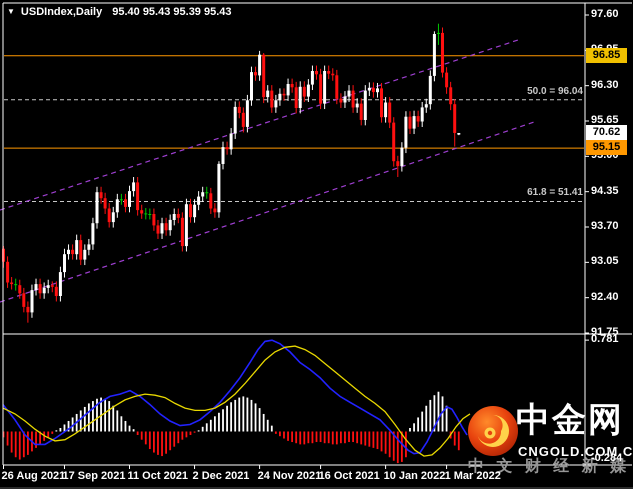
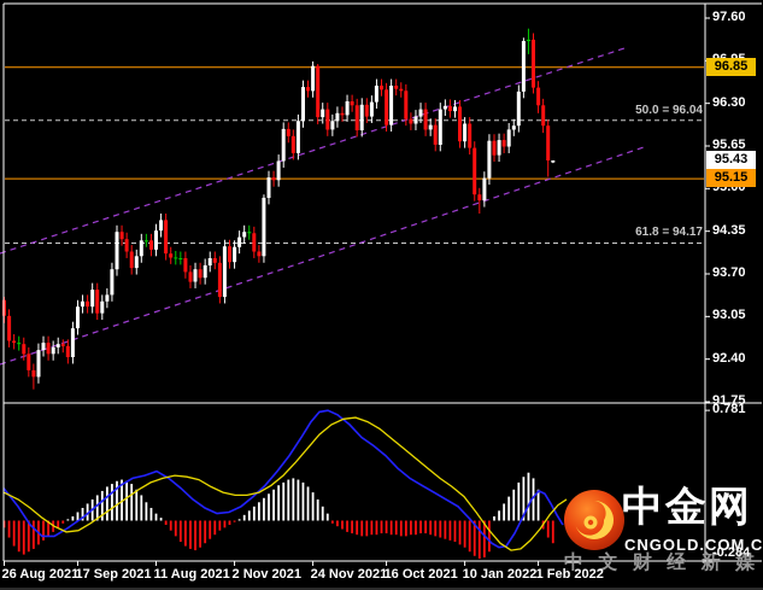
- ▼ USDIndex,Daily 95.40 95.43 95.39 95.43
  97.60
  96.30
  95.65
  95.00
  94.35
  93.70
  93.05
  92.40
  91.75
  96.85
- 70.62
+ 95.43
  95.15
  50.0 = 96.04
- 61.8 = 51.41
+ 61.8 = 94.17
  0.781
  -0.284
  26 Aug 2021
  17 Sep 2021
- 11 Oct 2021
+ 11 Aug 2021
- 2 Dec 2021
+ 2 Nov 2021
  24 Nov 2021
  16 Oct 2021
  10 Jan 2022
- 1 Mar 2022
+ 1 Feb 2022
  中金网
  CNGOLD.COM.C
  中 文 财 经 新 媒
